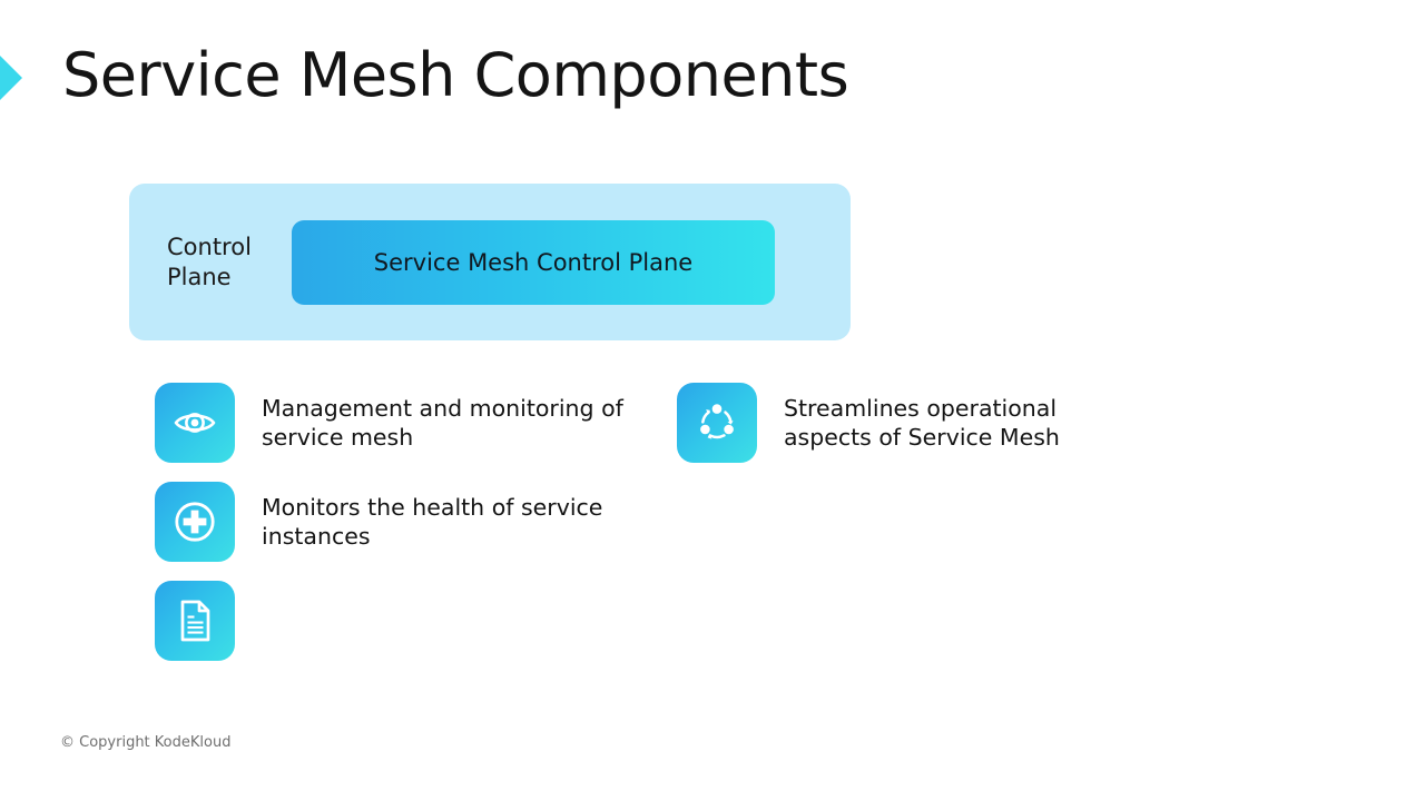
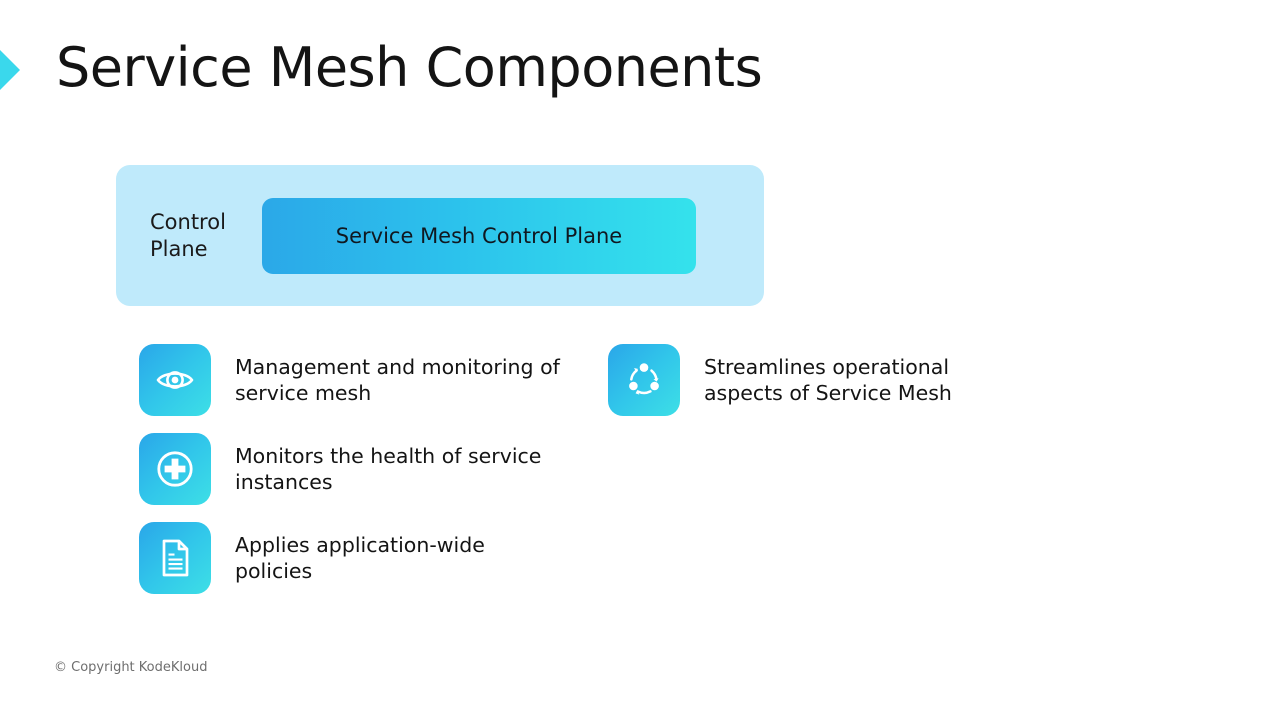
  Service Mesh Components
  Control
  Plane
  Service Mesh Control Plane
  Management and monitoring of service mesh
  Monitors the health of service instances
+ Applies application-wide policies
  Streamlines operational aspects of Service Mesh
  © Copyright KodeKloud
